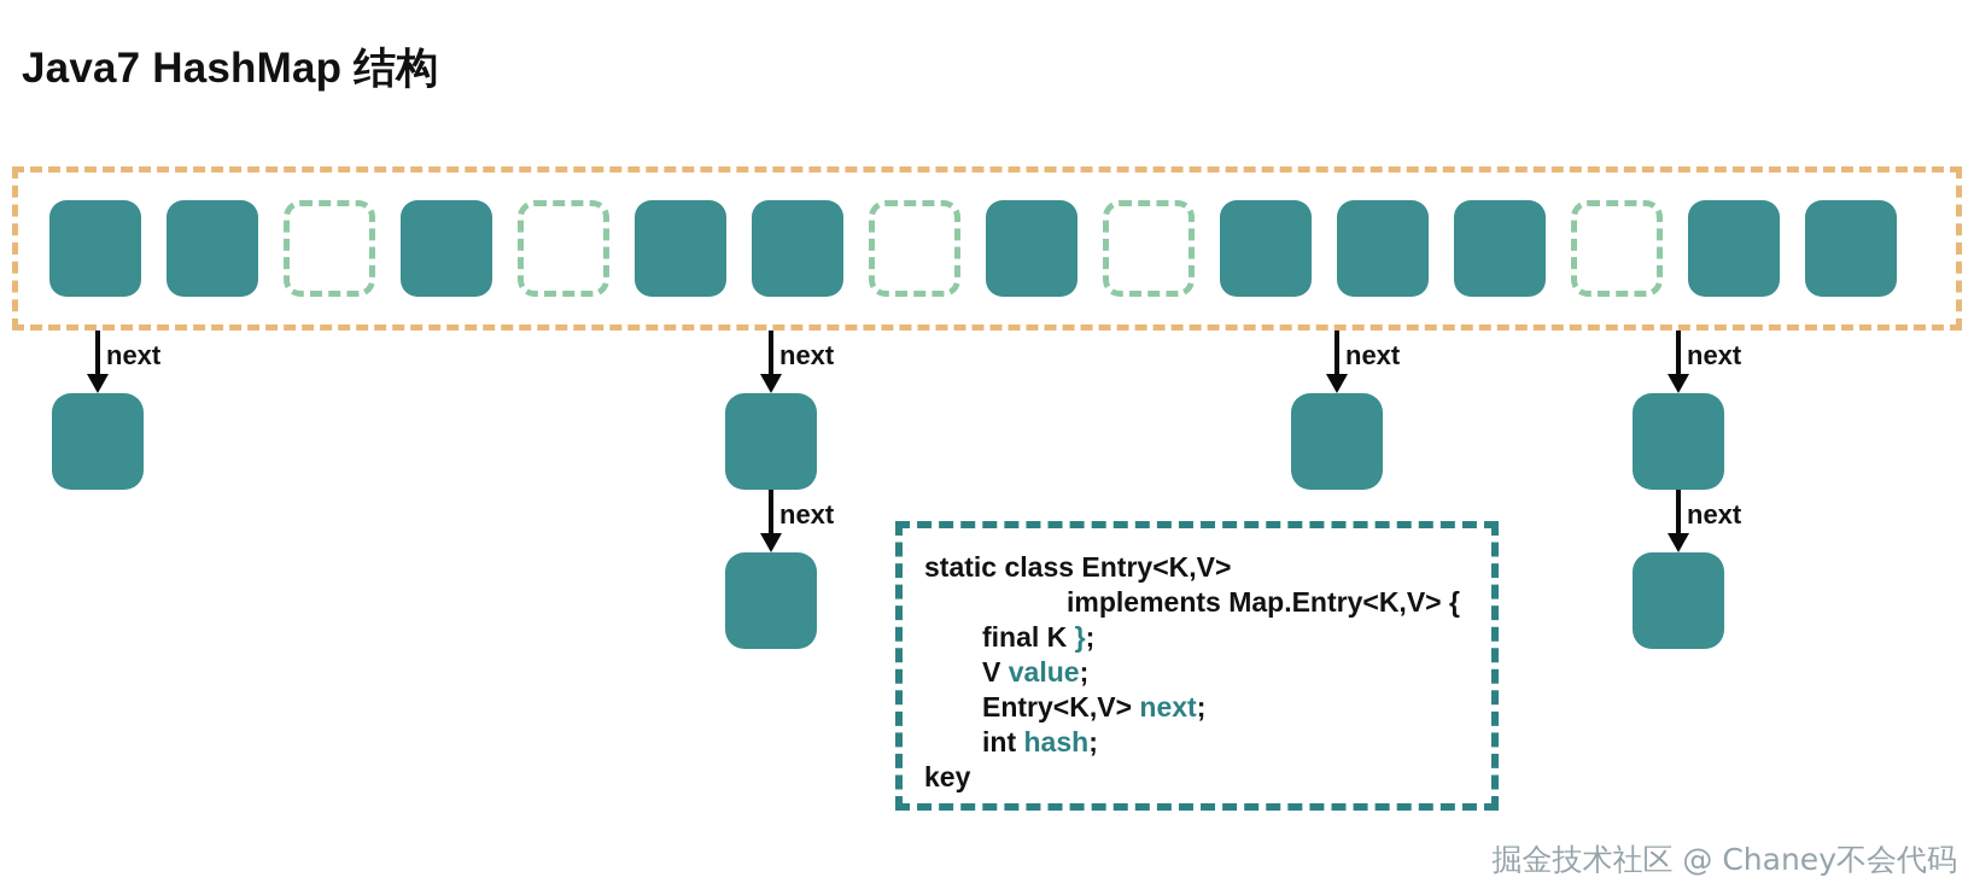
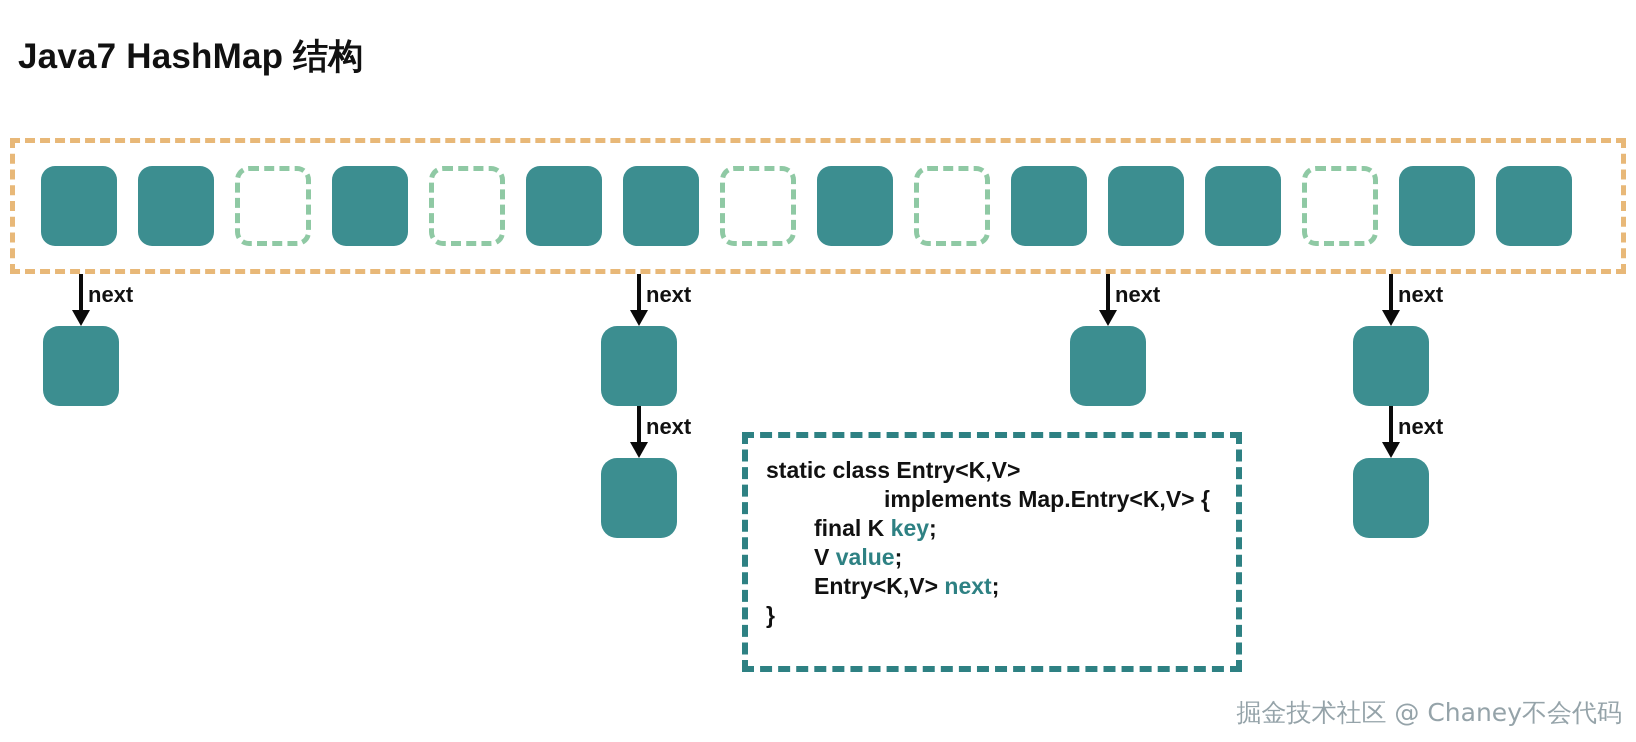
  Java7 HashMap 结构
  next
  next
  next
  next
  next
  next
  static class Entry<K,V>
  implements Map.Entry<K,V> {
- final K };
+ final K key;
  V value;
  Entry<K,V> next;
- int hash;
- key
+ }
  掘金技术社区 @ Chaney不会代码
